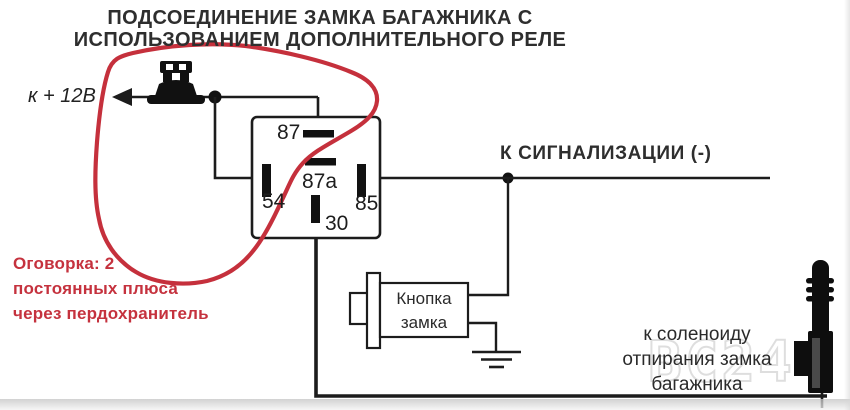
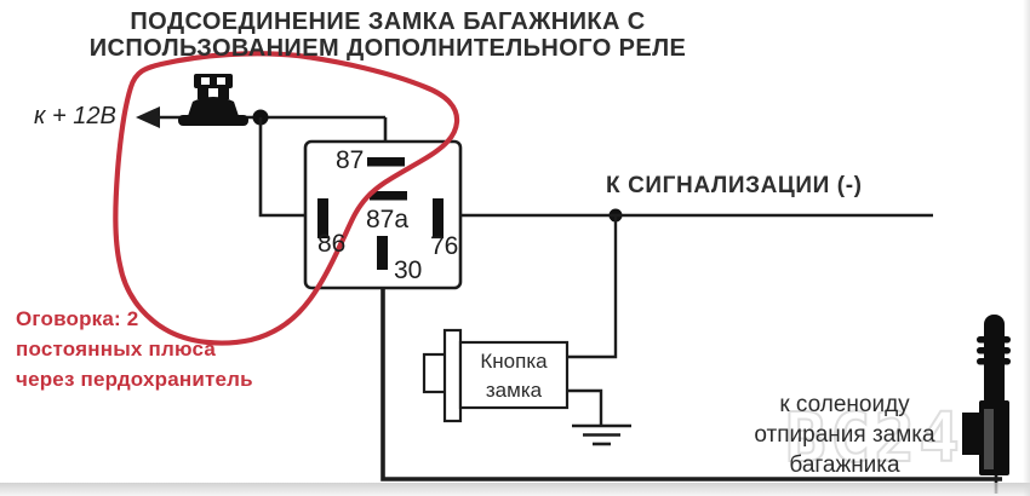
  ВС24
  ПОДСОЕДИНЕНИЕ ЗАМКА БАГАЖНИКА С
  ИСПОЛЬЗОВАНИЕМ ДОПОЛНИТЕЛЬНОГО РЕЛЕ
  к + 12В
  К СИГНАЛИЗАЦИИ (-)
  87
  87a
- 54
+ 86
- 85
+ 76
  30
  Кнопка
  замка
  к соленоиду
  отпирания замка
  багажника
  Оговорка: 2
  постоянных плюса
  через пердохранитель
